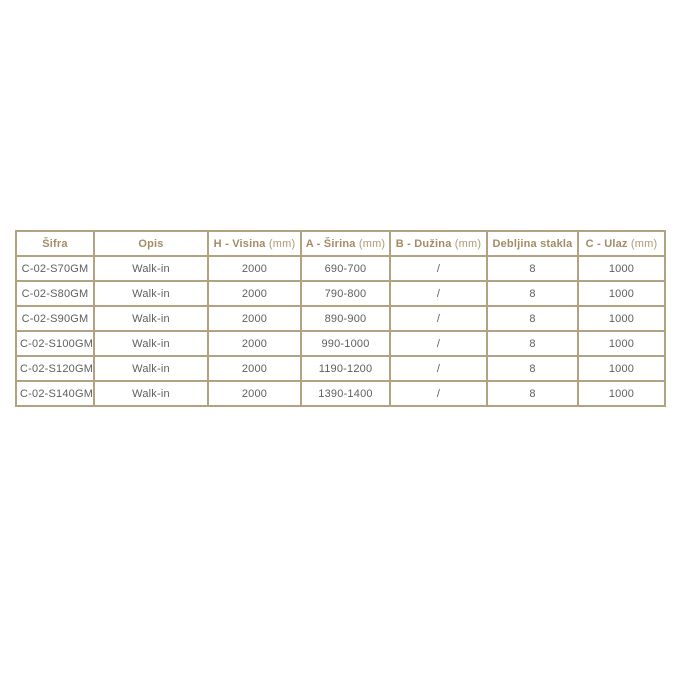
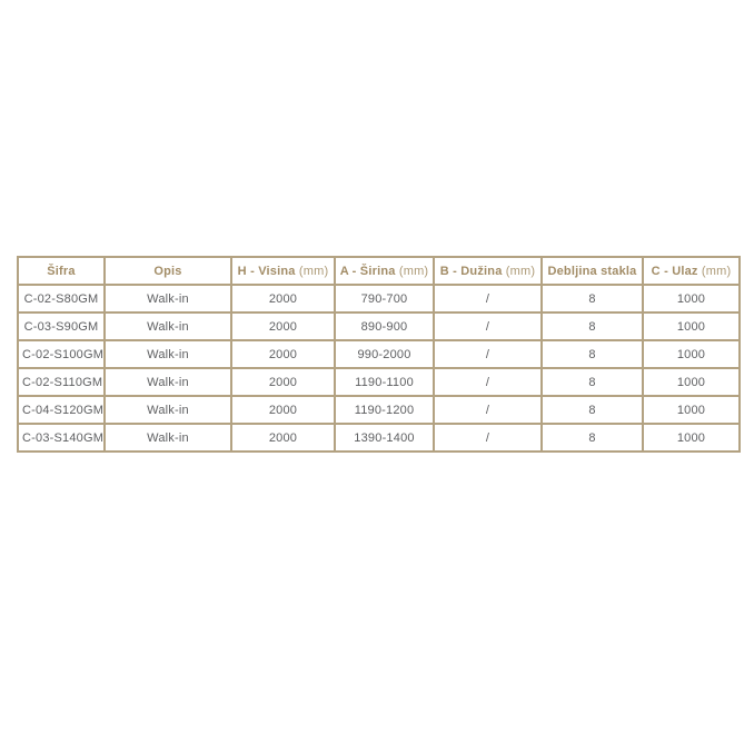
  Šifra	Opis	H - Visina (mm)	A - Širina (mm)	B - Dužina (mm)	Debljina stakla	C - Ulaz (mm)
- C-02-S70GM	Walk-in	2000	690-700	/	8	1000
- C-02-S80GM	Walk-in	2000	790-800	/	8	1000
+ C-02-S80GM	Walk-in	2000	790-700	/	8	1000
- C-02-S90GM	Walk-in	2000	890-900	/	8	1000
+ C-03-S90GM	Walk-in	2000	890-900	/	8	1000
- C-02-S100GM	Walk-in	2000	990-1000	/	8	1000
+ C-02-S100GM	Walk-in	2000	990-2000	/	8	1000
+ C-02-S110GM	Walk-in	2000	1190-1100	/	8	1000
- C-02-S120GM	Walk-in	2000	1190-1200	/	8	1000
+ C-04-S120GM	Walk-in	2000	1190-1200	/	8	1000
- C-02-S140GM	Walk-in	2000	1390-1400	/	8	1000
+ C-03-S140GM	Walk-in	2000	1390-1400	/	8	1000
